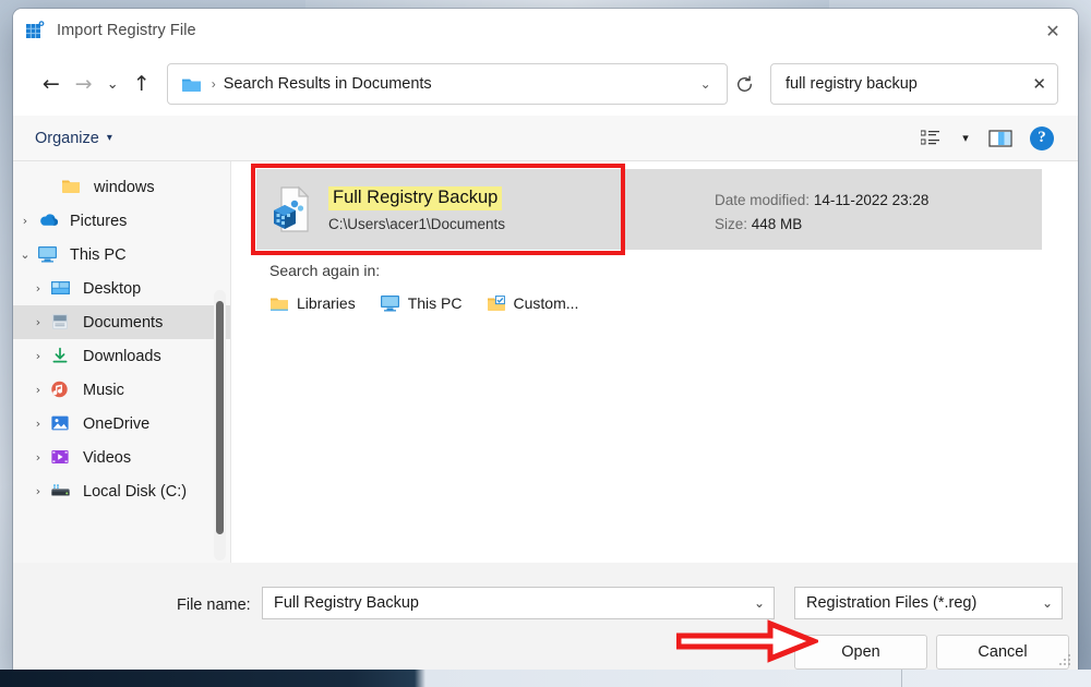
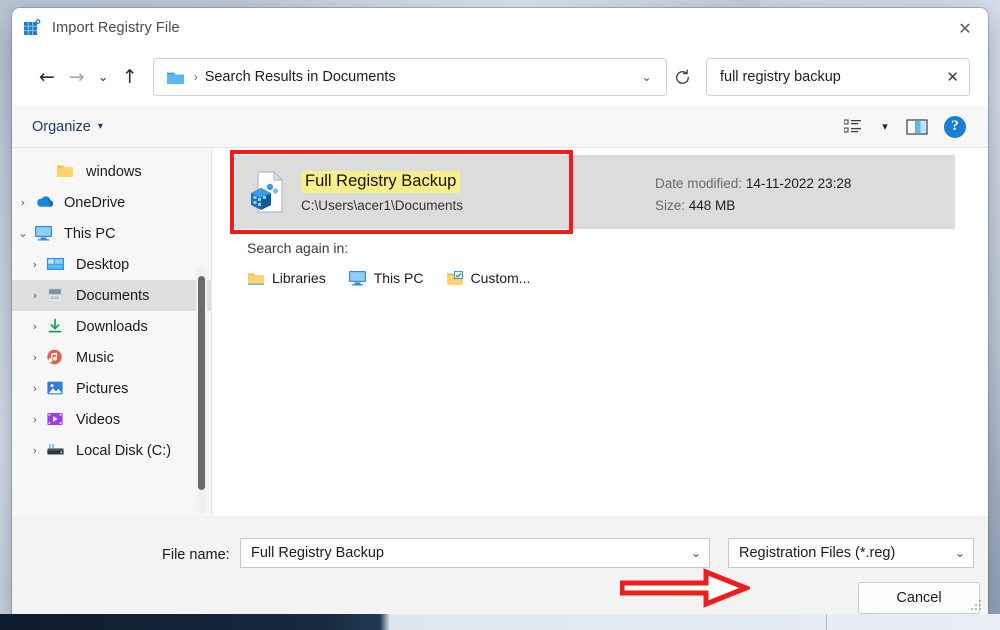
  Import Registry File
  ✕
  ←
  →
  ⌄
  ↑
  ›
  Search Results in Documents
  ⌄
  full registry backup
  ✕
  Organize
  ▾
  ▾
  ?
  windows
  ›
- Pictures
+ OneDrive
  ⌄
  This PC
  ›
  Desktop
  ›
  Documents
  ›
  Downloads
  ›
  Music
  ›
- OneDrive
+ Pictures
  ›
  Videos
  ›
  Local Disk (C:)
  Full Registry Backup
  C:\Users\acer1\Documents
  Date modified: 14-11-2022 23:28
  Size: 448 MB
  Search again in:
  Libraries
  This PC
  Custom...
  File name:
  Full Registry Backup
  ⌄
  Registration Files (*.reg)
  ⌄
- Open
  Cancel
